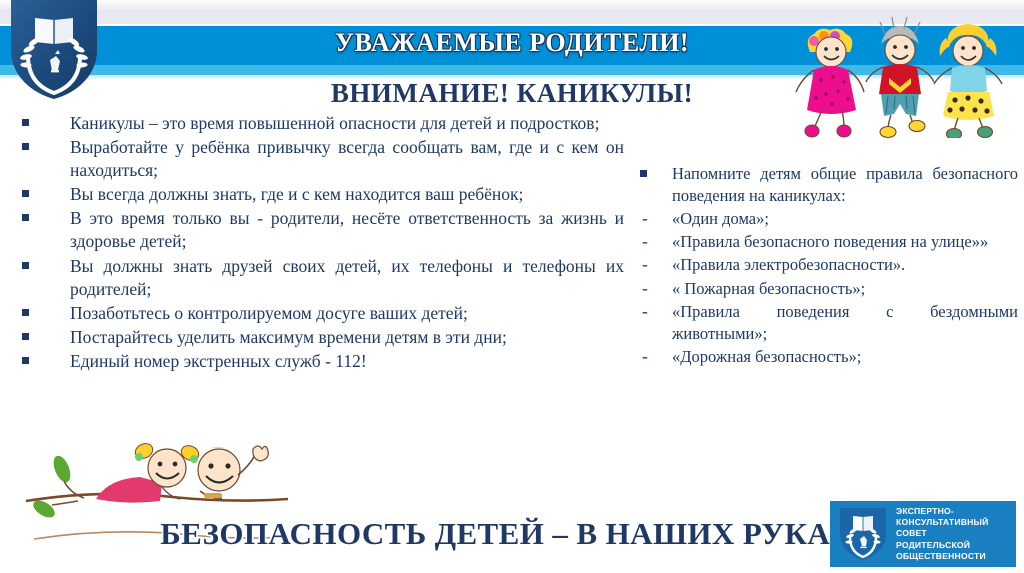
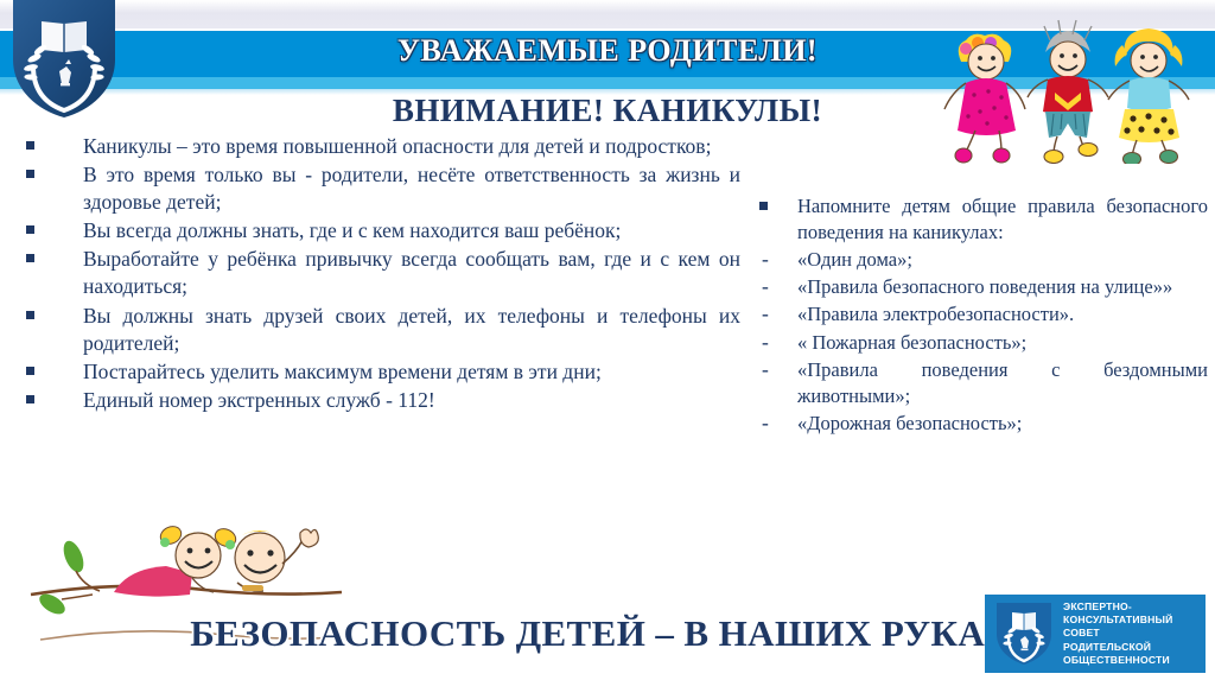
  УВАЖАЕМЫЕ РОДИТЕЛИ!
  ВНИМАНИЕ! КАНИКУЛЫ!
  Каникулы – это время повышенной опасности для детей и подростков;
- Выработайте у ребёнка привычку всегда сообщать вам, где и с кем он находиться;
+ В это время только вы - родители, несёте ответственность за жизнь и здоровье детей;
  Вы всегда должны знать, где и с кем находится ваш ребёнок;
- В это время только вы - родители, несёте ответственность за жизнь и здоровье детей;
+ Выработайте у ребёнка привычку всегда сообщать вам, где и с кем он находиться;
  Вы должны знать друзей своих детей, их телефоны и телефоны их родителей;
- Позаботьтесь о контролируемом досуге ваших детей;
  Постарайтесь уделить максимум времени детям в эти дни;
  Единый номер экстренных служб - 112!
  Напомните детям общие правила безопасного поведения на каникулах:
  -
  «Один дома»;
  -
  «Правила безопасного поведения на улице»»
  -
  «Правила электробезопасности».
  -
  « Пожарная безопасность»;
  -
  «Правила поведения с бездомными животными»;
  -
  «Дорожная безопасность»;
  БЕЗОПАСНОСТЬ ДЕТЕЙ – В НАШИХ РУКА
  ЭКСПЕРТНО-
  КОНСУЛЬТАТИВНЫЙ
  СОВЕТ
  РОДИТЕЛЬСКОЙ
  ОБЩЕСТВЕННОСТИ
